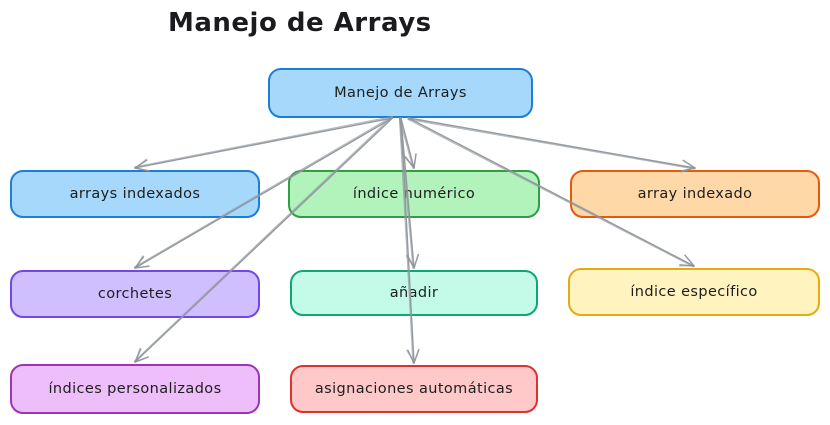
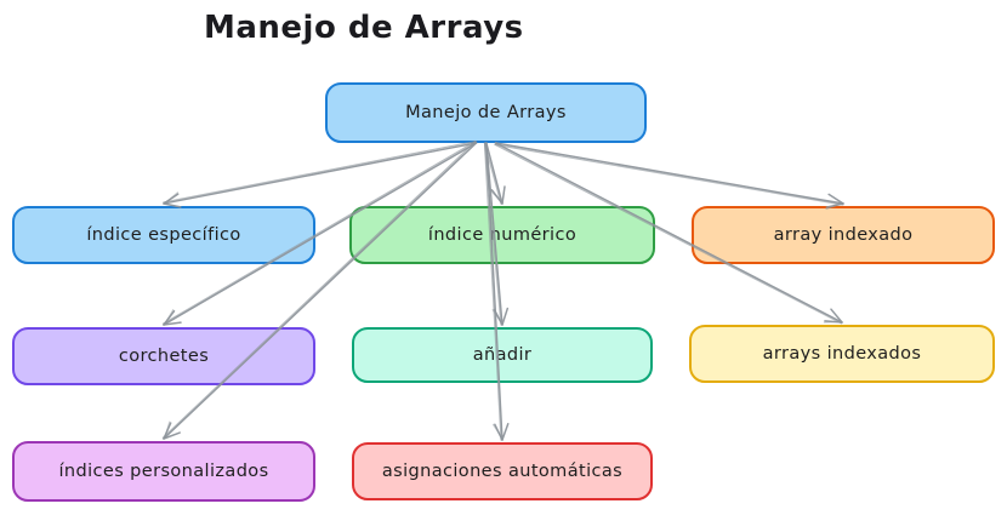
  Manejo de Arrays
  Manejo de Arrays
- arrays indexados
+ índice específico
  índice numérico
  array indexado
  corchetes
  añadir
- índice específico
+ arrays indexados
  índices personalizados
  asignaciones automáticas
